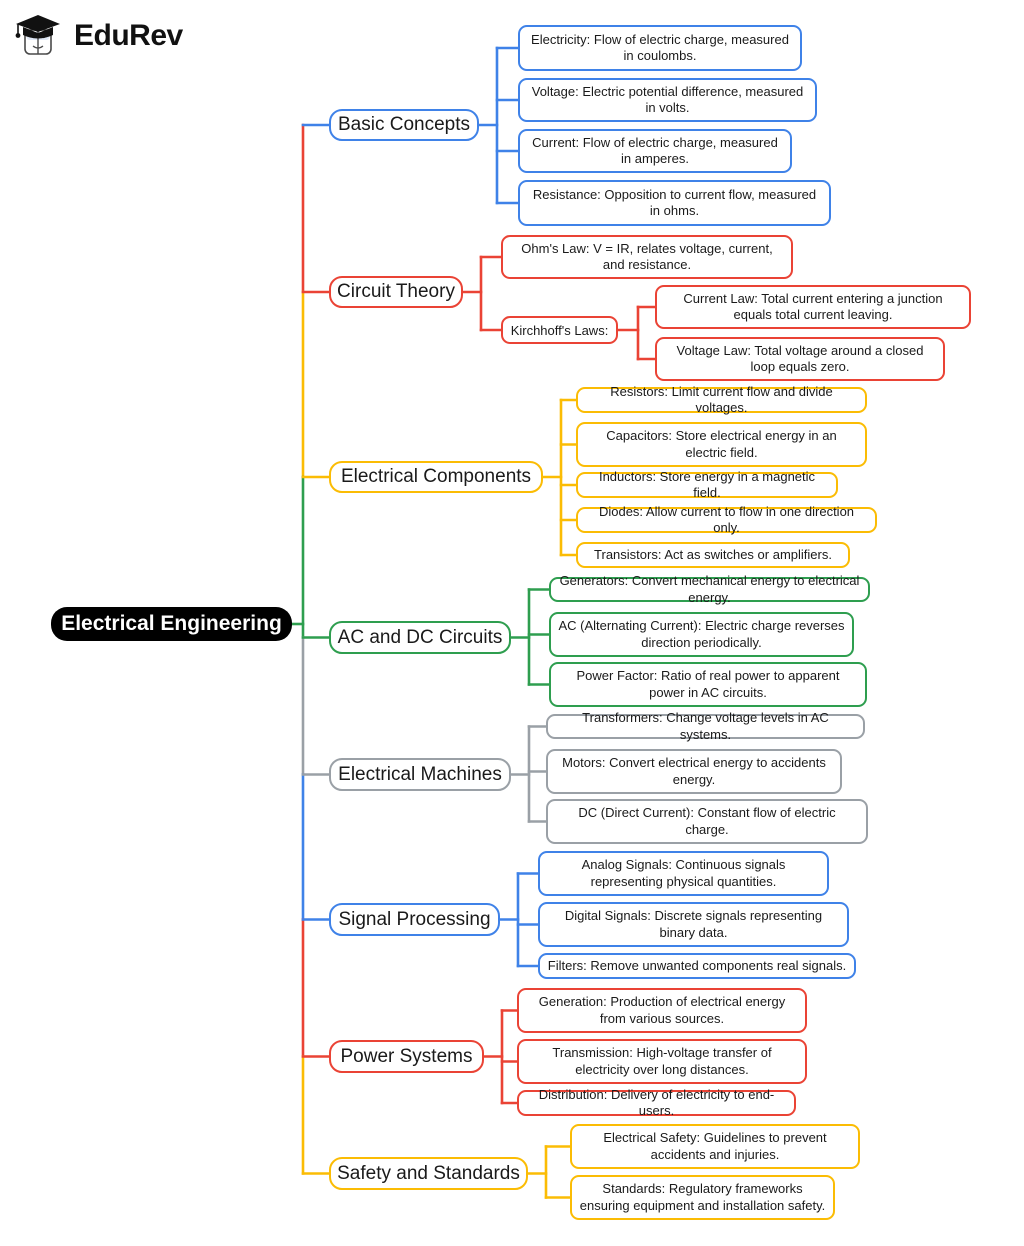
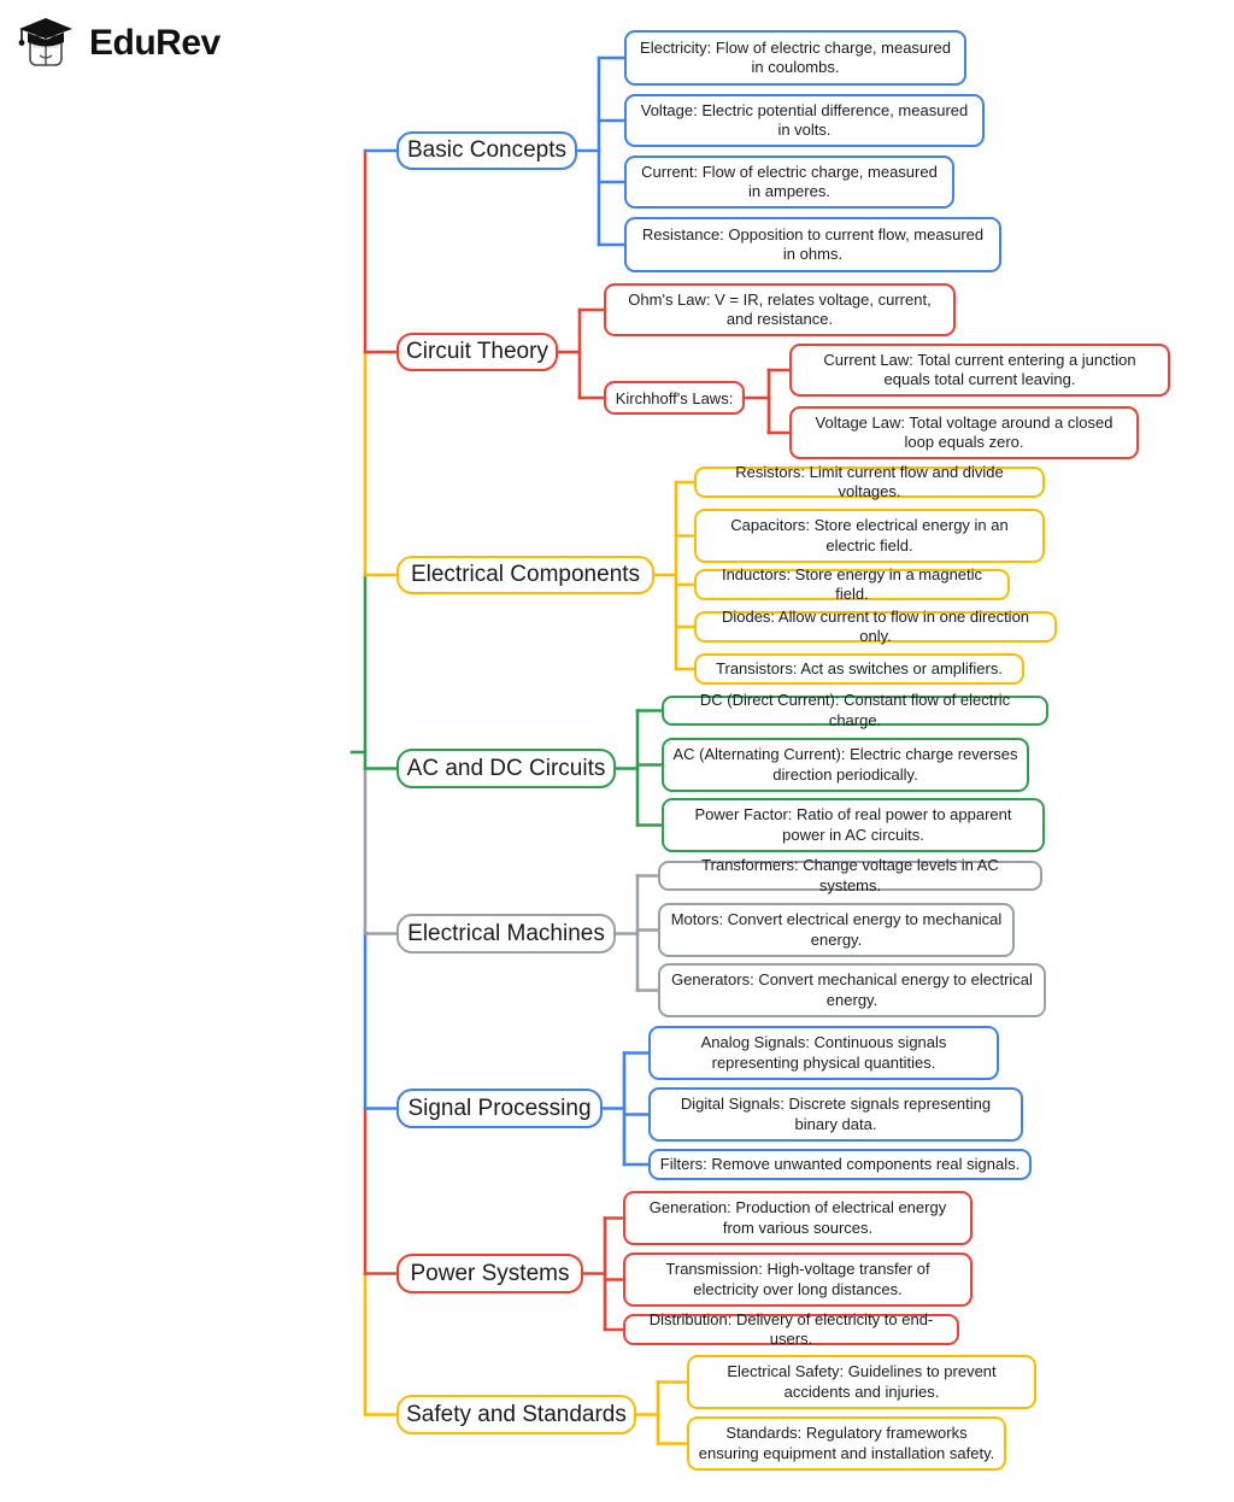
  EduRev
- Electrical Engineering
  Basic Concepts
  Electricity: Flow of electric charge, measured in coulombs.
  Voltage: Electric potential difference, measured in volts.
  Current: Flow of electric charge, measured in amperes.
  Resistance: Opposition to current flow, measured in ohms.
  Circuit Theory
  Ohm's Law: V = IR, relates voltage, current, and resistance.
  Kirchhoff's Laws:
  Current Law: Total current entering a junction equals total current leaving.
  Voltage Law: Total voltage around a closed loop equals zero.
  Electrical Components
  Resistors: Limit current flow and divide voltages.
  Capacitors: Store electrical energy in an electric field.
  Inductors: Store energy in a magnetic field.
  Diodes: Allow current to flow in one direction only.
  Transistors: Act as switches or amplifiers.
  AC and DC Circuits
- Generators: Convert mechanical energy to electrical energy.
+ DC (Direct Current): Constant flow of electric charge.
  AC (Alternating Current): Electric charge reverses direction periodically.
  Power Factor: Ratio of real power to apparent power in AC circuits.
  Electrical Machines
  Transformers: Change voltage levels in AC systems.
- Motors: Convert electrical energy to accidents energy.
+ Motors: Convert electrical energy to mechanical energy.
- DC (Direct Current): Constant flow of electric charge.
+ Generators: Convert mechanical energy to electrical energy.
  Signal Processing
  Analog Signals: Continuous signals representing physical quantities.
  Digital Signals: Discrete signals representing binary data.
  Filters: Remove unwanted components real signals.
  Power Systems
  Generation: Production of electrical energy from various sources.
  Transmission: High-voltage transfer of electricity over long distances.
  Distribution: Delivery of electricity to end-users.
  Safety and Standards
  Electrical Safety: Guidelines to prevent accidents and injuries.
  Standards: Regulatory frameworks ensuring equipment and installation safety.
